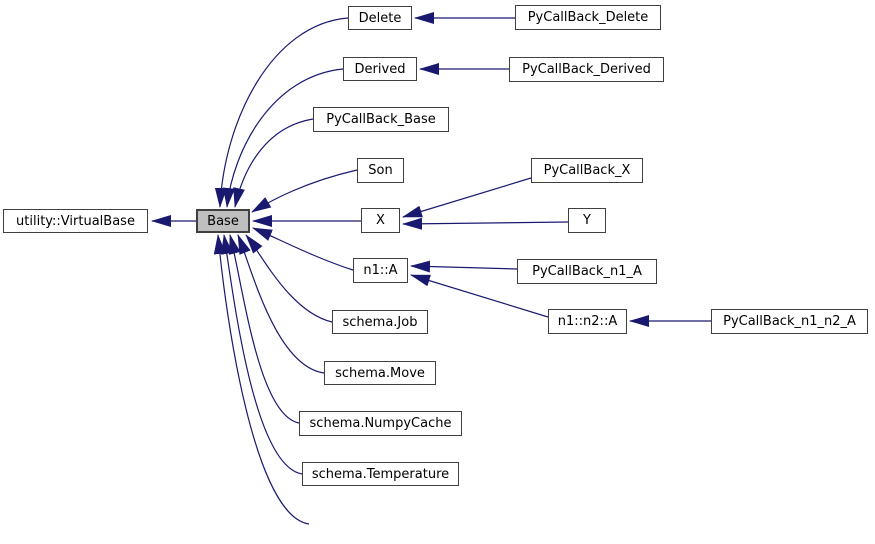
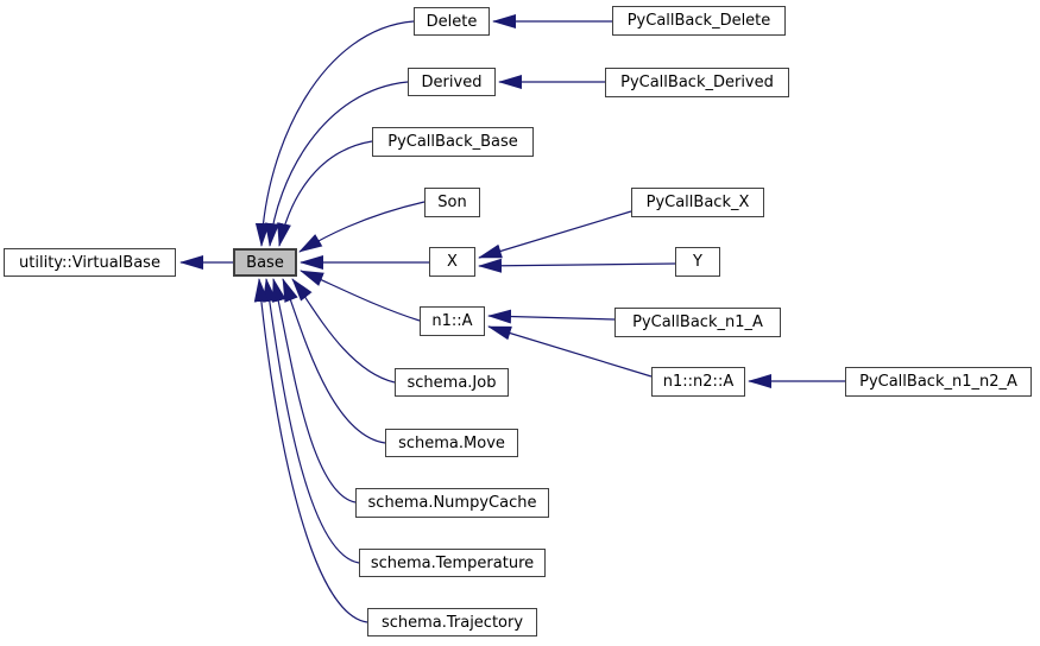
  utility::VirtualBase
  Base
  Delete
  Derived
  PyCallBack_Base
  Son
  X
  n1::A
  schema.Job
  schema.Move
  schema.NumpyCache
  schema.Temperature
+ schema.Trajectory
  PyCallBack_Delete
  PyCallBack_Derived
  PyCallBack_X
  Y
  PyCallBack_n1_A
  n1::n2::A
  PyCallBack_n1_n2_A
